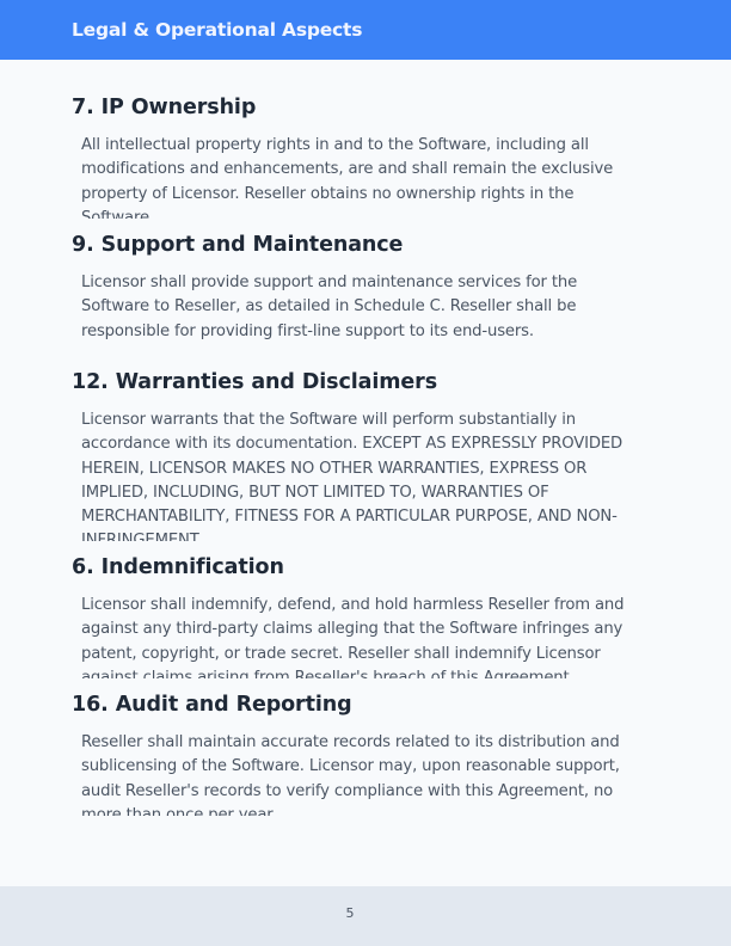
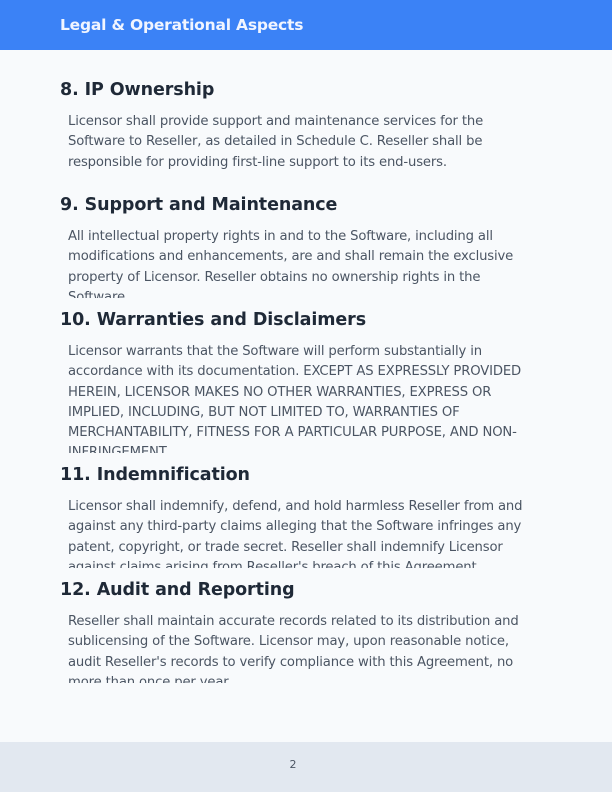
  Legal & Operational Aspects
- 7. IP Ownership
+ 8. IP Ownership
- All intellectual property rights in and to the Software, including all modifications and enhancements, are and shall remain the exclusive property of Licensor. Reseller obtains no ownership rights in the Software.
+ Licensor shall provide support and maintenance services for the Software to Reseller, as detailed in Schedule C. Reseller shall be responsible for providing first-line support to its end-users.
  9. Support and Maintenance
- Licensor shall provide support and maintenance services for the Software to Reseller, as detailed in Schedule C. Reseller shall be responsible for providing first-line support to its end-users.
+ All intellectual property rights in and to the Software, including all modifications and enhancements, are and shall remain the exclusive property of Licensor. Reseller obtains no ownership rights in the Software.
- 12. Warranties and Disclaimers
+ 10. Warranties and Disclaimers
  Licensor warrants that the Software will perform substantially in accordance with its documentation. EXCEPT AS EXPRESSLY PROVIDED HEREIN, LICENSOR MAKES NO OTHER WARRANTIES, EXPRESS OR IMPLIED, INCLUDING, BUT NOT LIMITED TO, WARRANTIES OF MERCHANTABILITY, FITNESS FOR A PARTICULAR PURPOSE, AND NON-INFRINGEMENT.
- 6. Indemnification
+ 11. Indemnification
  Licensor shall indemnify, defend, and hold harmless Reseller from and against any third-party claims alleging that the Software infringes any patent, copyright, or trade secret. Reseller shall indemnify Licensor against claims arising from Reseller's breach of this Agreement.
- 16. Audit and Reporting
+ 12. Audit and Reporting
- Reseller shall maintain accurate records related to its distribution and sublicensing of the Software. Licensor may, upon reasonable support, audit Reseller's records to verify compliance with this Agreement, no more than once per year.
+ Reseller shall maintain accurate records related to its distribution and sublicensing of the Software. Licensor may, upon reasonable notice, audit Reseller's records to verify compliance with this Agreement, no more than once per year.
- 5
+ 2
